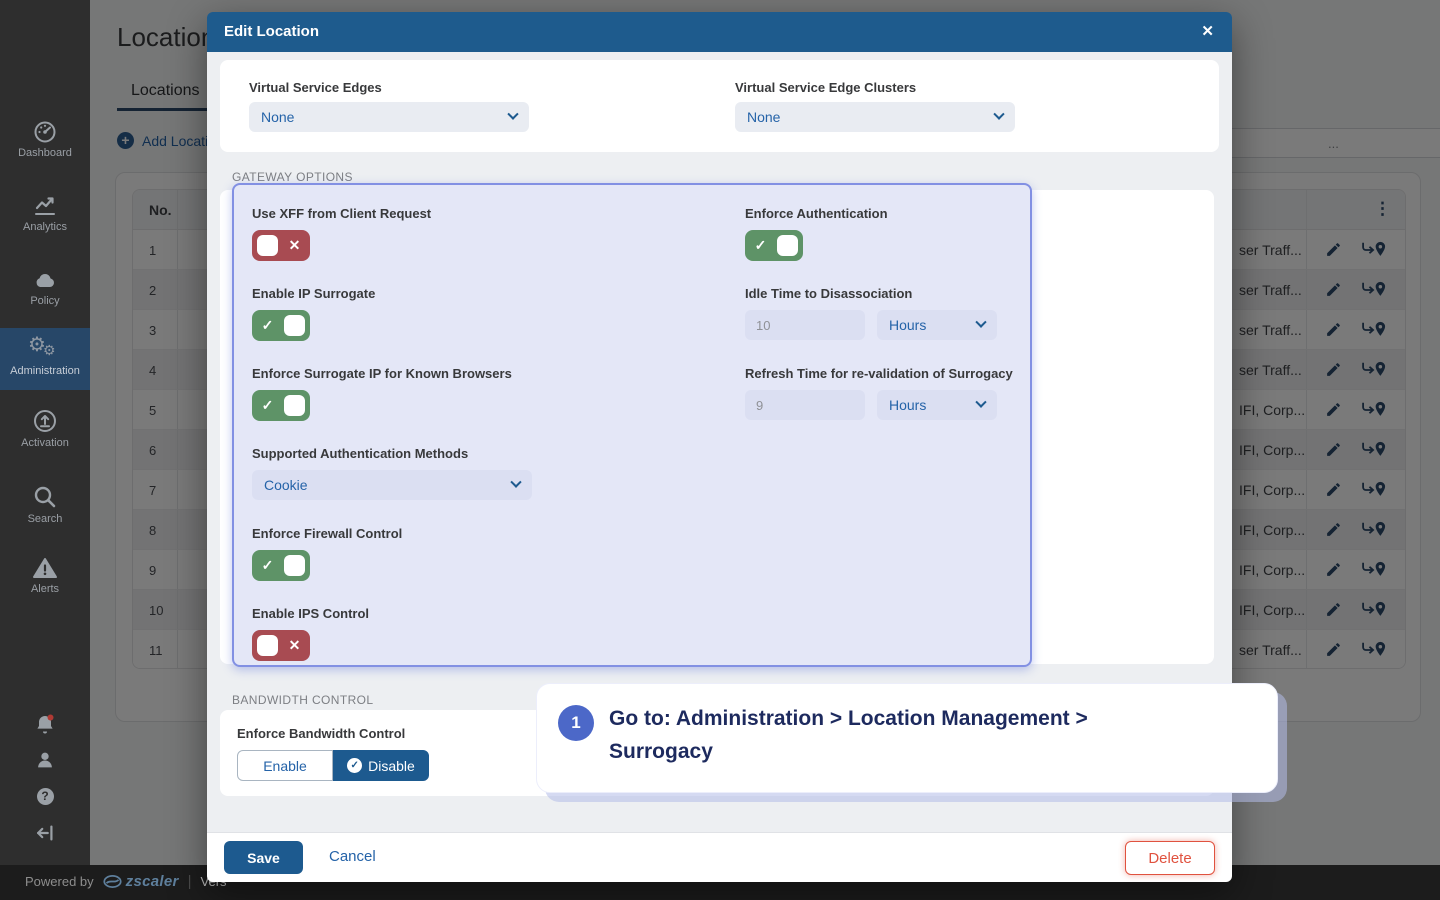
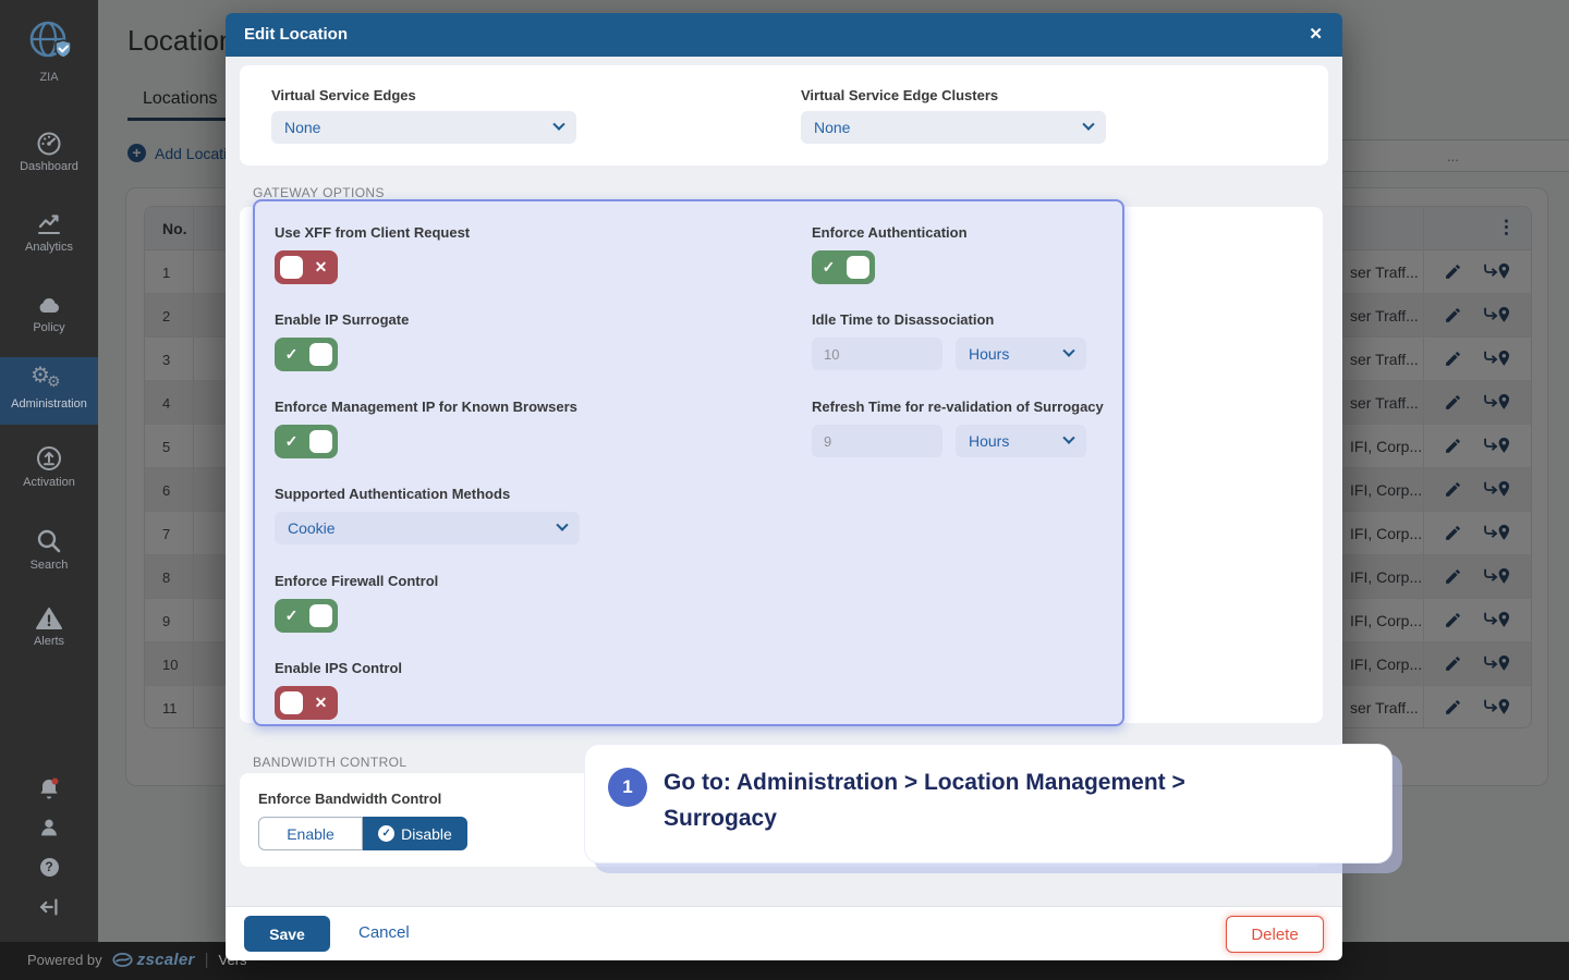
  Locatio
  Locations
  +
  Add Locat
  ...
  No.
  ⋮
  1
  ser Traff...
  2
  ser Traff...
  3
  ser Traff...
  4
  ser Traff...
  5
  IFI, Corp...
  6
  IFI, Corp...
  7
  IFI, Corp...
  8
  IFI, Corp...
  9
  IFI, Corp...
  10
  IFI, Corp...
  11
  ser Traff...
+ ZIA
  Dashboard
  Analytics
  Policy
  ⚙
  ⚙
  Administration
  Activation
  Search
  Alerts
  ?
  Powered by
  zscaler
  |
  Edit Location
  ✕
  Virtual Service Edges
  None
  Virtual Service Edge Clusters
  None
  GATEWAY OPTIONS
  Use XFF from Client Request
  ✕
  Enable IP Surrogate
  ✓
- Enforce Surrogate IP for Known Browsers
+ Enforce Management IP for Known Browsers
  ✓
  Supported Authentication Methods
  Cookie
  Enforce Firewall Control
  ✓
  Enable IPS Control
  ✕
  Enforce Authentication
  ✓
  Idle Time to Disassociation
  10
  Hours
  Refresh Time for re-validation of Surrogacy
  9
  Hours
  BANDWIDTH CONTROL
  Enforce Bandwidth Control
  Enable
  ✓
  Disable
  Save
  Cancel
  Delete
  1
  Go to: Administration > Location Management > Surrogacy
